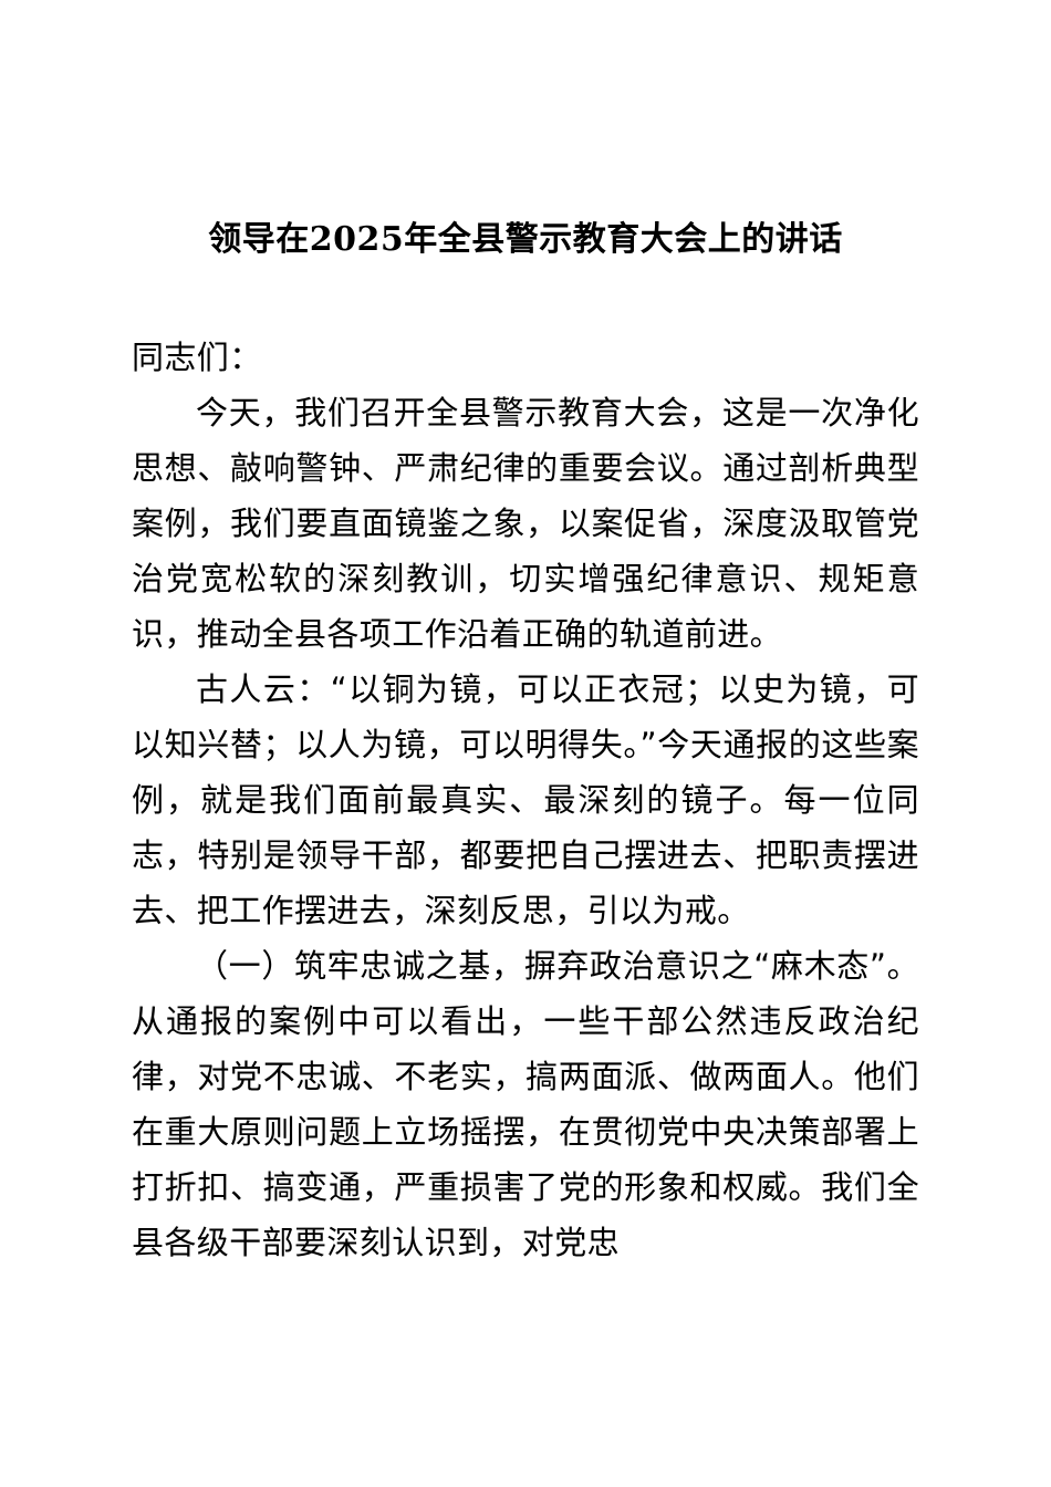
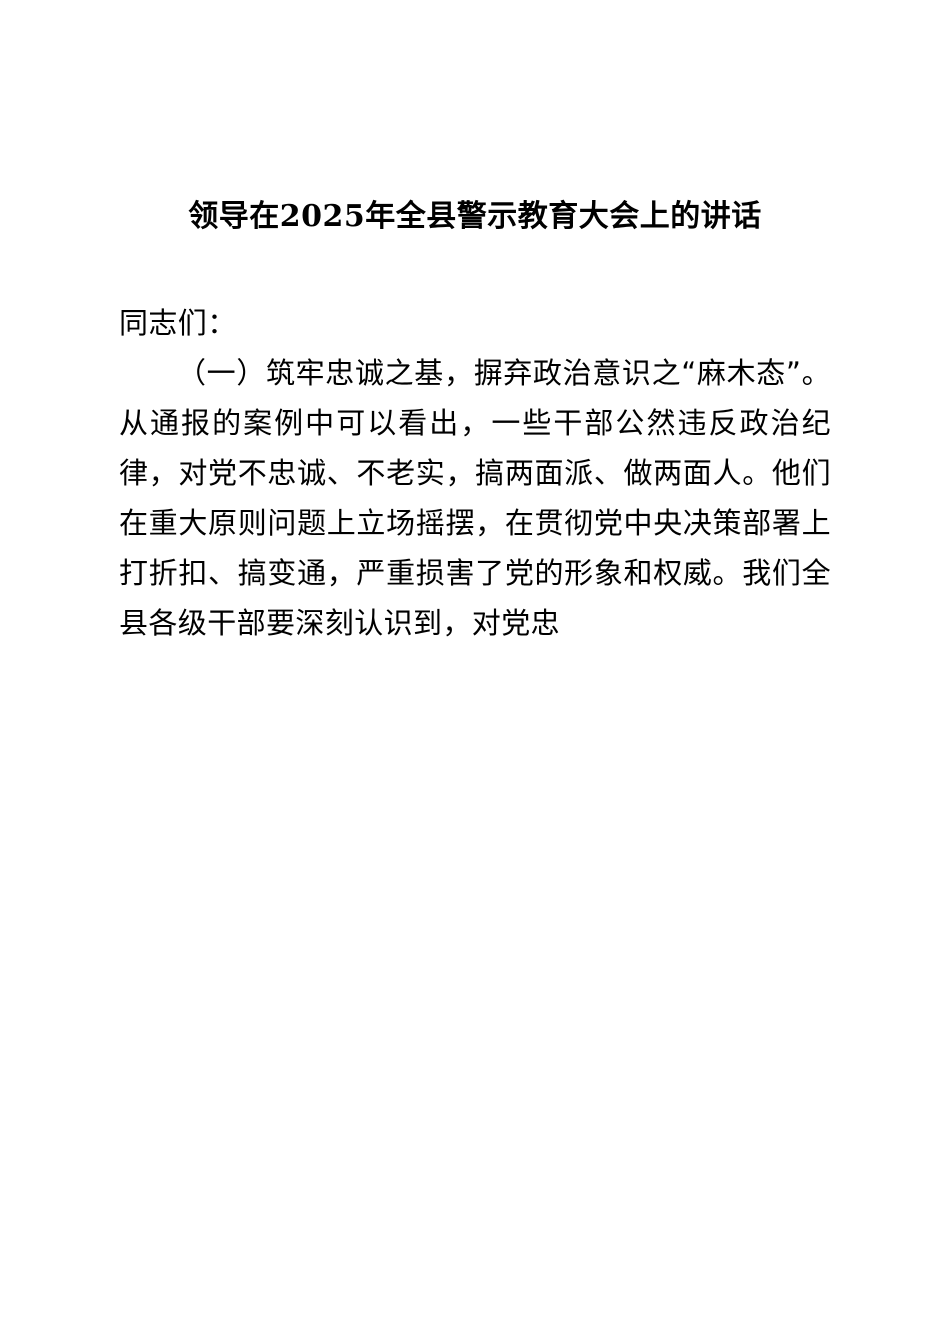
  领导在2025年全县警示教育大会上的讲话
  同志们：
- 今天，我们召开全县警示教育大会，这是一次净化思想、敲响警钟、严肃纪律的重要会议。通过剖析典型案例，我们要直面镜鉴之象，以案促省，深度汲取管党治党宽松软的深刻教训，切实增强纪律意识、规矩意识，推动全县各项工作沿着正确的轨道前进。
- 古人云：“以铜为镜，可以正衣冠；以史为镜，可以知兴替；以人为镜，可以明得失。”今天通报的这些案例，就是我们面前最真实、最深刻的镜子。每一位同志，特别是领导干部，都要把自己摆进去、把职责摆进去、把工作摆进去，深刻反思，引以为戒。
  （一）筑牢忠诚之基，摒弃政治意识之“麻木态”。从通报的案例中可以看出，一些干部公然违反政治纪律，对党不忠诚、不老实，搞两面派、做两面人。他们在重大原则问题上立场摇摆，在贯彻党中央决策部署上打折扣、搞变通，严重损害了党的形象和权威。我们全县各级干部要深刻认识到，对党忠
